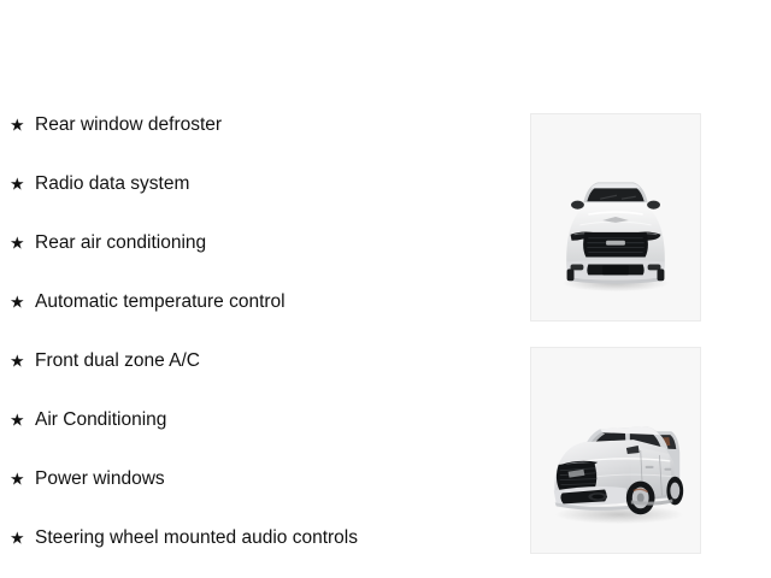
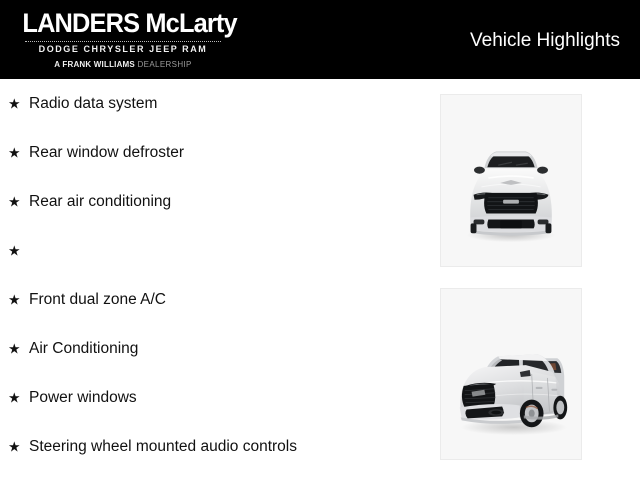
+ LANDERS McLarty
+ DODGE CHRYSLER JEEP RAM
+ A FRANK WILLIAMS DEALERSHIP
+ Vehicle Highlights
  ★
- Rear window defroster
+ Radio data system
  ★
- Radio data system
+ Rear window defroster
  ★
  Rear air conditioning
  ★
- Automatic temperature control
  ★
  Front dual zone A/C
  ★
  Air Conditioning
  ★
  Power windows
  ★
  Steering wheel mounted audio controls
